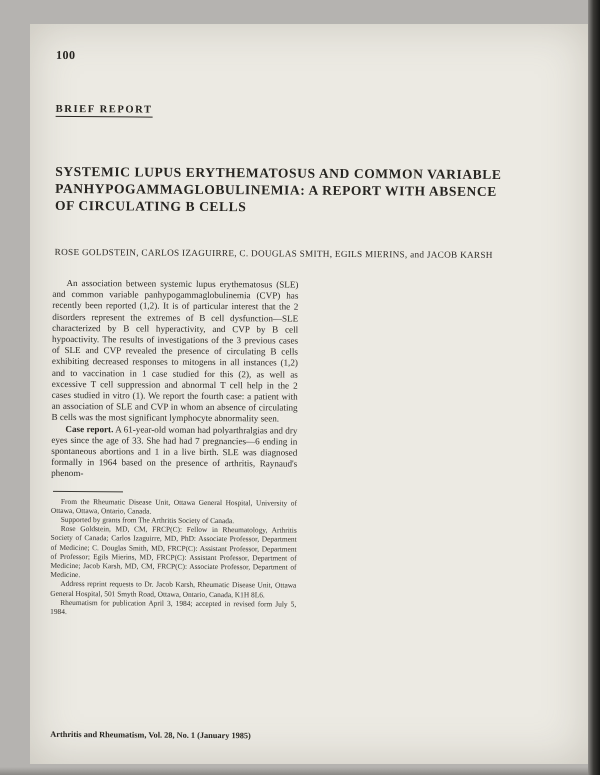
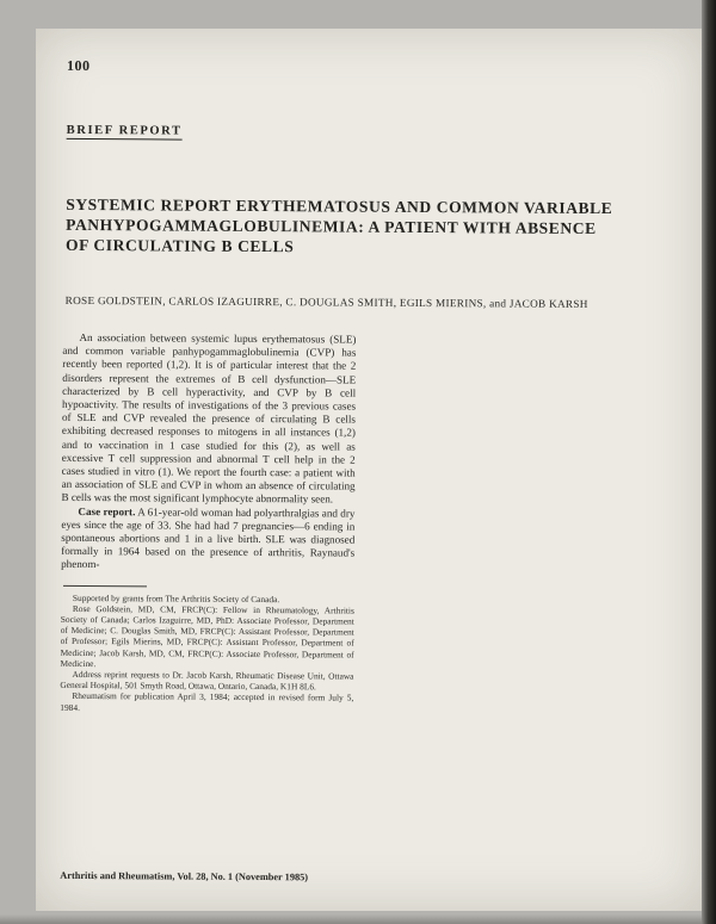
  100
  BRIEF REPORT
- SYSTEMIC LUPUS ERYTHEMATOSUS AND COMMON VARIABLE
+ SYSTEMIC REPORT ERYTHEMATOSUS AND COMMON VARIABLE
- PANHYPOGAMMAGLOBULINEMIA: A REPORT WITH ABSENCE
+ PANHYPOGAMMAGLOBULINEMIA: A PATIENT WITH ABSENCE
  OF CIRCULATING B CELLS
  ROSE GOLDSTEIN, CARLOS IZAGUIRRE, C. DOUGLAS SMITH, EGILS MIERINS, and JACOB KARSH
  An association between systemic lupus erythematosus (SLE) and common variable panhypogammaglobulinemia (CVP) has recently been reported (1,2). It is of particular interest that the 2 disorders represent the extremes of B cell dysfunction—SLE characterized by B cell hyperactivity, and CVP by B cell hypoactivity. The results of investigations of the 3 previous cases of SLE and CVP revealed the presence of circulating B cells exhibiting decreased responses to mitogens in all instances (1,2) and to vaccination in 1 case studied for this (2), as well as excessive T cell suppression and abnormal T cell help in the 2 cases studied in vitro (1). We report the fourth case: a patient with an association of SLE and CVP in whom an absence of circulating B cells was the most significant lymphocyte abnormality seen.
  Case report. A 61-year-old woman had polyarthralgias and dry eyes since the age of 33. She had had 7 pregnancies—6 ending in spontaneous abortions and 1 in a live birth. SLE was diagnosed formally in 1964 based on the presence of arthritis, Raynaud's phenom-
- From the Rheumatic Disease Unit, Ottawa General Hospital, University of Ottawa, Ottawa, Ontario, Canada.
  Supported by grants from The Arthritis Society of Canada.
  Rose Goldstein, MD, CM, FRCP(C): Fellow in Rheumatology, Arthritis Society of Canada; Carlos Izaguirre, MD, PhD: Associate Professor, Department of Medicine; C. Douglas Smith, MD, FRCP(C): Assistant Professor, Department of Professor; Egils Mierins, MD, FRCP(C): Assistant Professor, Department of Medicine; Jacob Karsh, MD, CM, FRCP(C): Associate Professor, Department of Medicine.
  Address reprint requests to Dr. Jacob Karsh, Rheumatic Disease Unit, Ottawa General Hospital, 501 Smyth Road, Ottawa, Ontario, Canada, K1H 8L6.
  Rheumatism for publication April 3, 1984; accepted in revised form July 5, 1984.
- Arthritis and Rheumatism, Vol. 28, No. 1 (January 1985)
+ Arthritis and Rheumatism, Vol. 28, No. 1 (November 1985)
